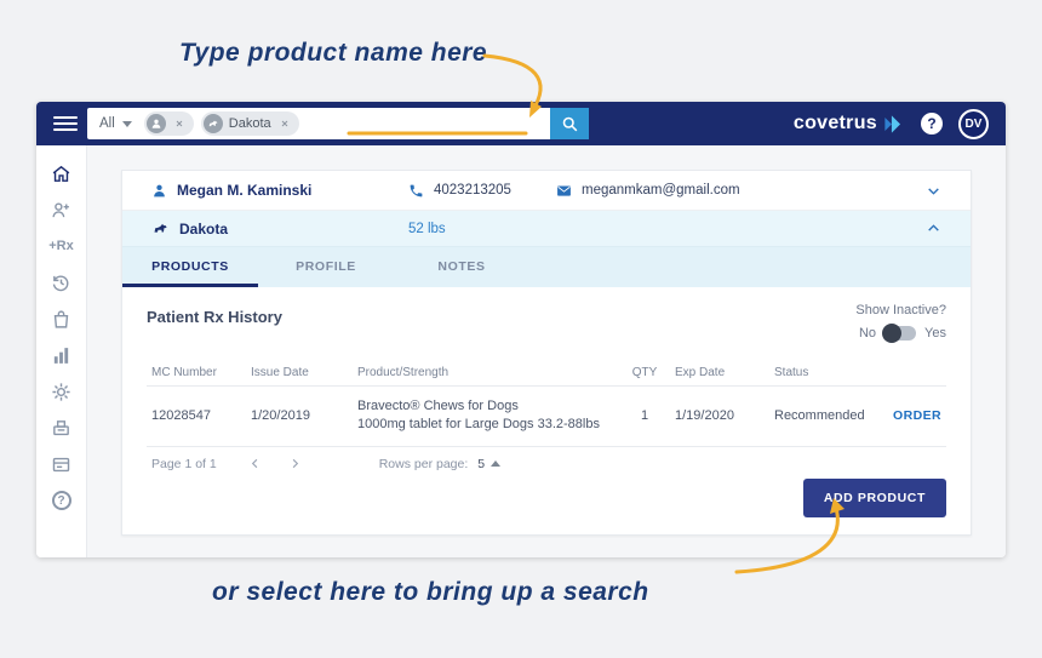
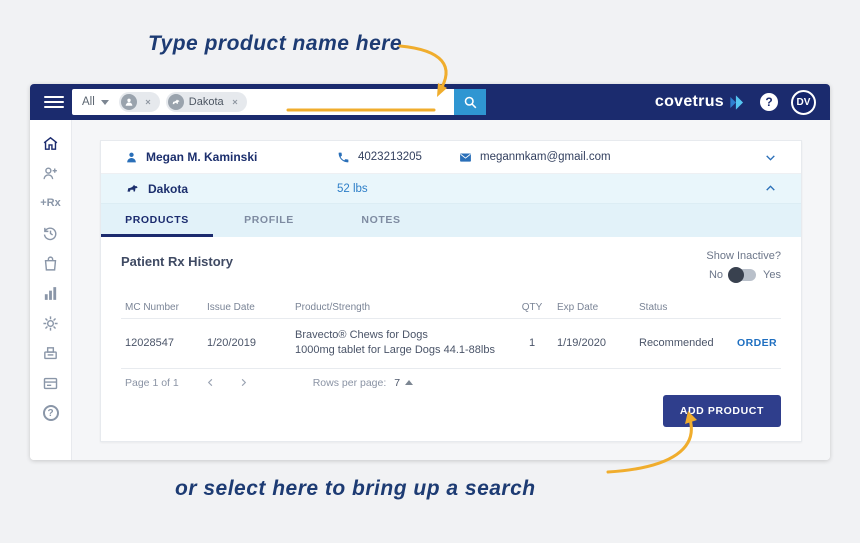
  Type product name here
  or select here to bring up a search
  All
  Dakota
  covetrus
  ?
  DV
  +Rx
  ?
  Megan M. Kaminski
  4023213205
  meganmkam@gmail.com
  Dakota
  52 lbs
  PRODUCTS
  PROFILE
  NOTES
  Patient Rx History
  Show Inactive?
  No
  Yes
  MC Number
  Issue Date
  Product/Strength
  QTY
  Exp Date
  Status
  12028547
  1/20/2019
  Bravecto® Chews for Dogs
- 1000mg tablet for Large Dogs 33.2-88lbs
+ 1000mg tablet for Large Dogs 44.1-88lbs
  1
  1/19/2020
  Recommended
  ORDER
  Page 1 of 1
  Rows per page:
- 5
+ 7
  ADD PRODUCT
